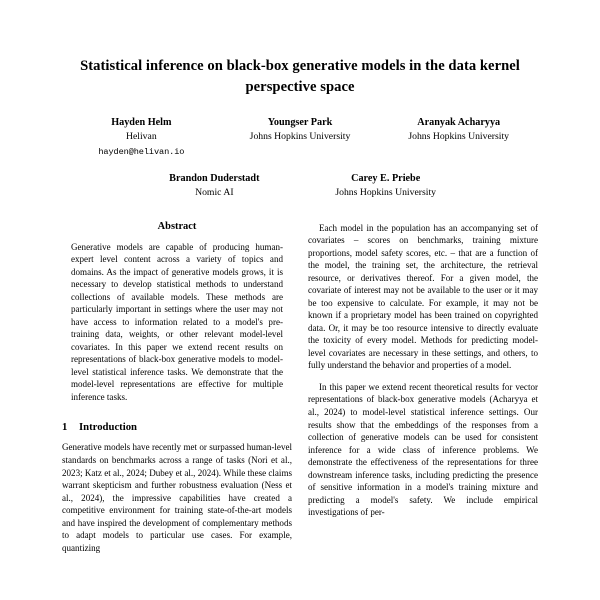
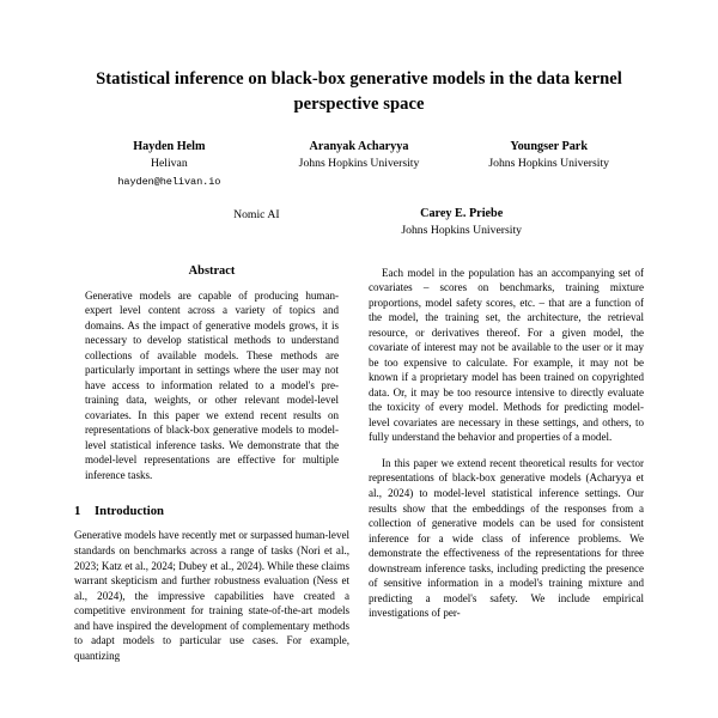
  Statistical inference on black-box generative models in the data kernel perspective space
  Hayden Helm
  Helivan
  hayden@helivan.io
- Youngser Park
+ Aranyak Acharyya
  Johns Hopkins University
- Aranyak Acharyya
+ Youngser Park
  Johns Hopkins University
- Brandon Duderstadt
  Nomic AI
  Carey E. Priebe
  Johns Hopkins University
  Abstract
  Generative models are capable of producing human-expert level content across a variety of topics and domains. As the impact of generative models grows, it is necessary to develop statistical methods to understand collections of available models. These methods are particularly important in settings where the user may not have access to information related to a model's pre-training data, weights, or other relevant model-level covariates. In this paper we extend recent results on representations of black-box generative models to model-level statistical inference tasks. We demonstrate that the model-level representations are effective for multiple inference tasks.
  1
  Introduction
  Generative models have recently met or surpassed human-level standards on benchmarks across a range of tasks (Nori et al., 2023; Katz et al., 2024; Dubey et al., 2024). While these claims warrant skepticism and further robustness evaluation (Ness et al., 2024), the impressive capabilities have created a competitive environment for training state-of-the-art models and have inspired the development of complementary methods to adapt models to particular use cases. For example, quantizing
  Each model in the population has an accompanying set of covariates – scores on benchmarks, training mixture proportions, model safety scores, etc. – that are a function of the model, the training set, the architecture, the retrieval resource, or derivatives thereof. For a given model, the covariate of interest may not be available to the user or it may be too expensive to calculate. For example, it may not be known if a proprietary model has been trained on copyrighted data. Or, it may be too resource intensive to directly evaluate the toxicity of every model. Methods for predicting model-level covariates are necessary in these settings, and others, to fully understand the behavior and properties of a model.
  In this paper we extend recent theoretical results for vector representations of black-box generative models (Acharyya et al., 2024) to model-level statistical inference settings. Our results show that the embeddings of the responses from a collection of generative models can be used for consistent inference for a wide class of inference problems. We demonstrate the effectiveness of the representations for three downstream inference tasks, including predicting the presence of sensitive information in a model's training mixture and predicting a model's safety. We include empirical investigations of per-
